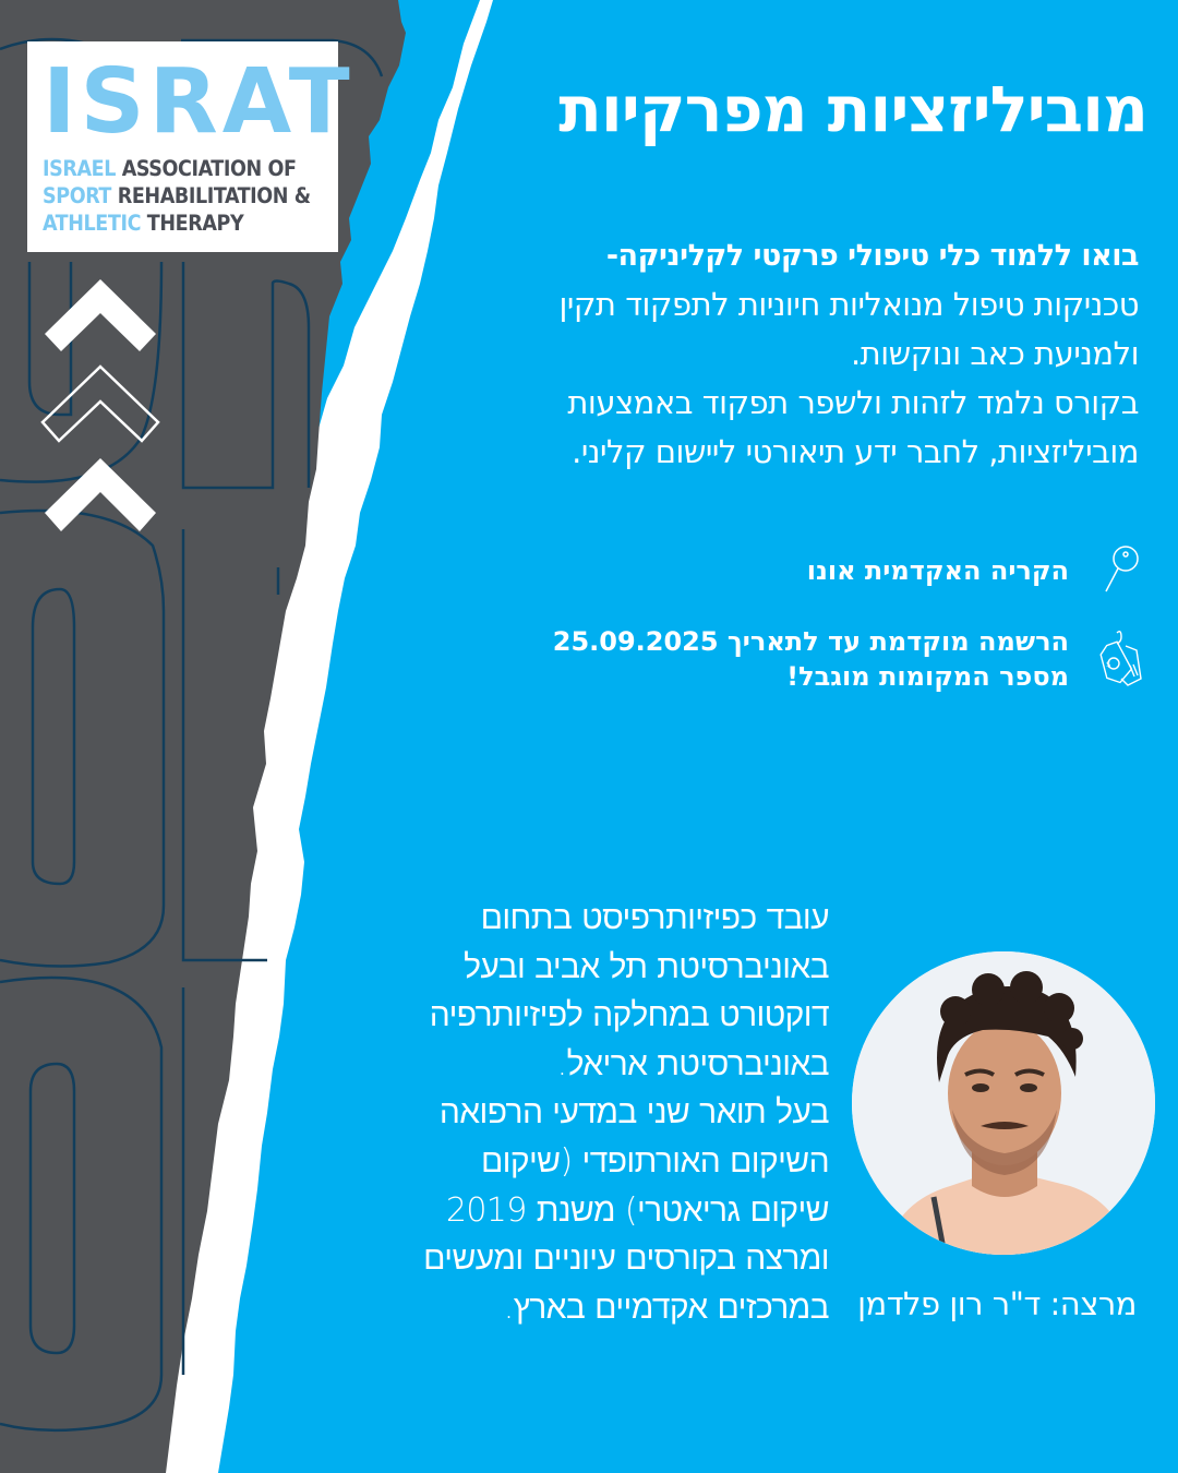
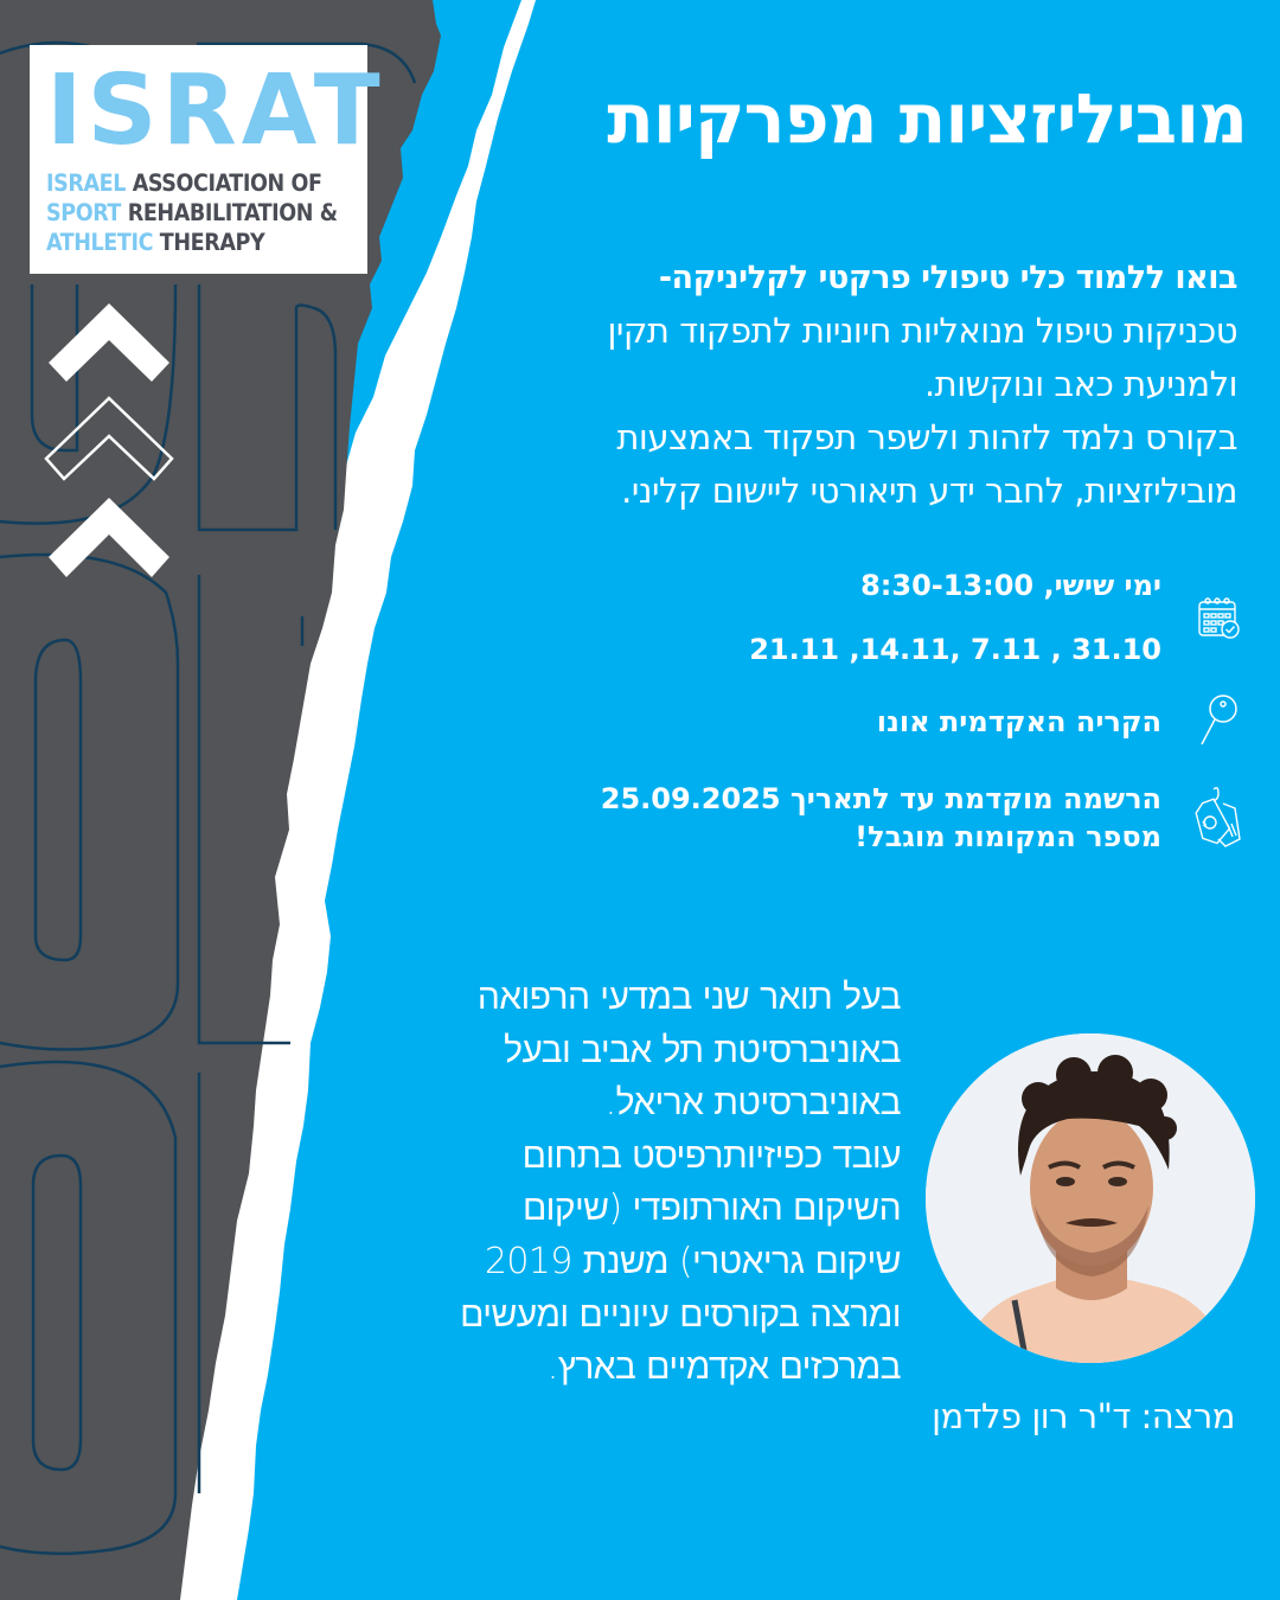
  ISRAT
  ISRAEL ASSOCIATION OF
  SPORT REHABILITATION &
  ATHLETIC THERAPY
  מוביליזציות מפרקיות
  בואו ללמוד כלי טיפולי פרקטי לקליניקה-
  טכניקות טיפול מנואליות חיוניות לתפקוד תקין
  ולמניעת כאב ונוקשות.
  בקורס נלמד לזהות ולשפר תפקוד באמצעות
  מוביליזציות, לחבר ידע תיאורטי ליישום קליני.
+ ימי שישי, 8:30-13:00
+ 31.10 , 7.11 ,14.11, 21.11
  הקריה האקדמית אונו
  $
  הרשמה מוקדמת עד לתאריך 25.09.2025
  מספר המקומות מוגבל!
- עובד כפיזיותרפיסט בתחום
+ בעל תואר שני במדעי הרפואה
  באוניברסיטת תל אביב ובעל
- דוקטורט במחלקה לפיזיותרפיה
  באוניברסיטת אריאל.
- בעל תואר שני במדעי הרפואה
+ עובד כפיזיותרפיסט בתחום
  השיקום האורתופדי (שיקום
  שיקום גריאטרי) משנת 2019
  ומרצה בקורסים עיוניים ומעשים
  במרכזים אקדמיים בארץ.
  מרצה: ד"ר רון פלדמן
